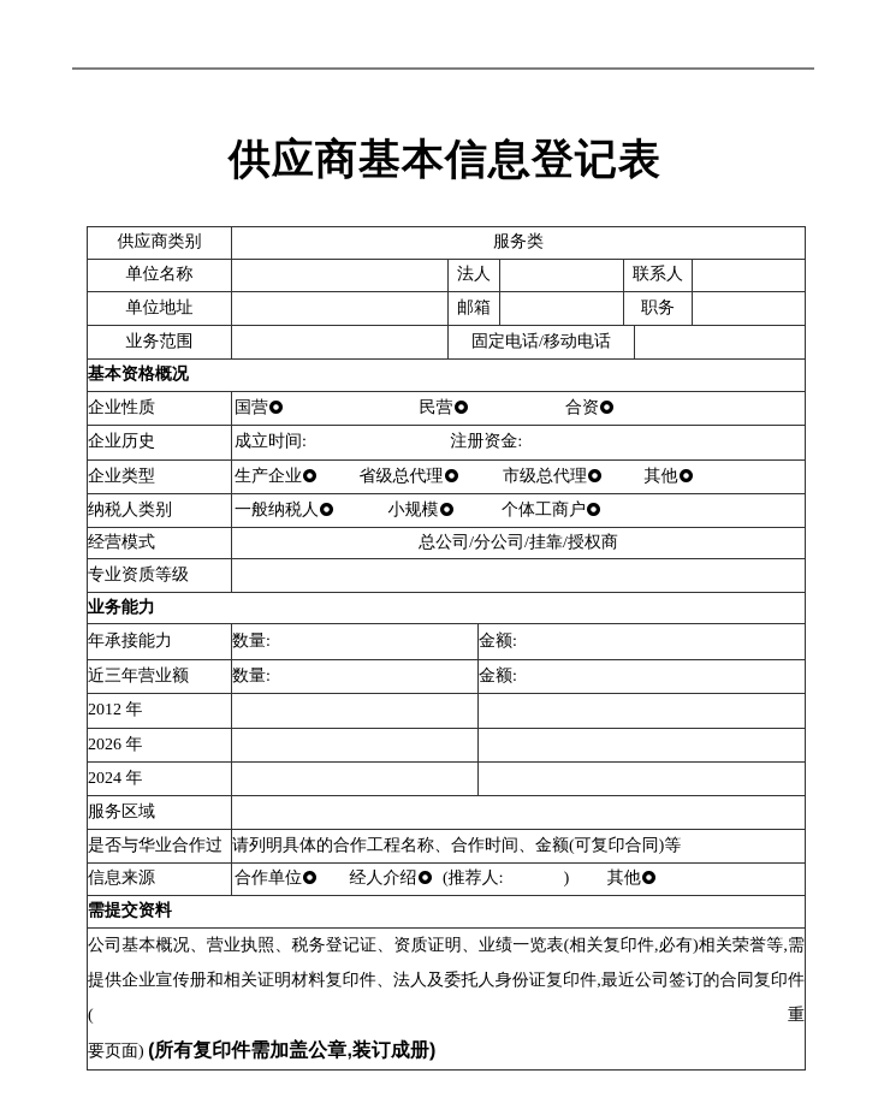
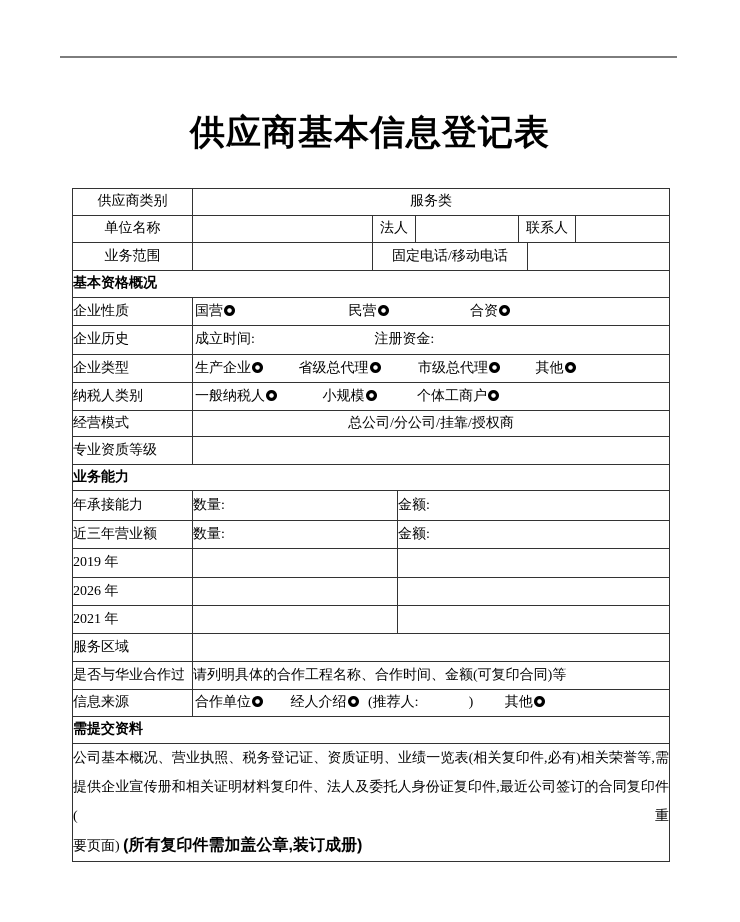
  供应商基本信息登记表
  供应商类别	服务类
  单位名称		法人		联系人
- 单位地址		邮箱		职务
  业务范围		固定电话/移动电话
  基本资格概况
  企业性质	国营 民营 合资
  企业历史	成立时间: 注册资金:
  企业类型	生产企业 省级总代理 市级总代理 其他
  纳税人类别	一般纳税人 小规模 个体工商户
  经营模式	总公司/分公司/挂靠/授权商
  专业资质等级
  业务能力
  年承接能力	数量:	金额:
  近三年营业额	数量:	金额:
- 2012 年
+ 2019 年
  2026 年
- 2024 年
+ 2021 年
  服务区域
  是否与华业合作过	请列明具体的合作工程名称、合作时间、金额(可复印合同)等
  信息来源	合作单位 经人介绍 (推荐人: ) 其他
  需提交资料
  公司基本概况、营业执照、税务登记证、资质证明、业绩一览表(相关复印件,必有)相关荣誉等,需 提供企业宣传册和相关证明材料复印件、法人及委托人身份证复印件,最近公司签订的合同复印件(重 要页面) (所有复印件需加盖公章,装订成册)
